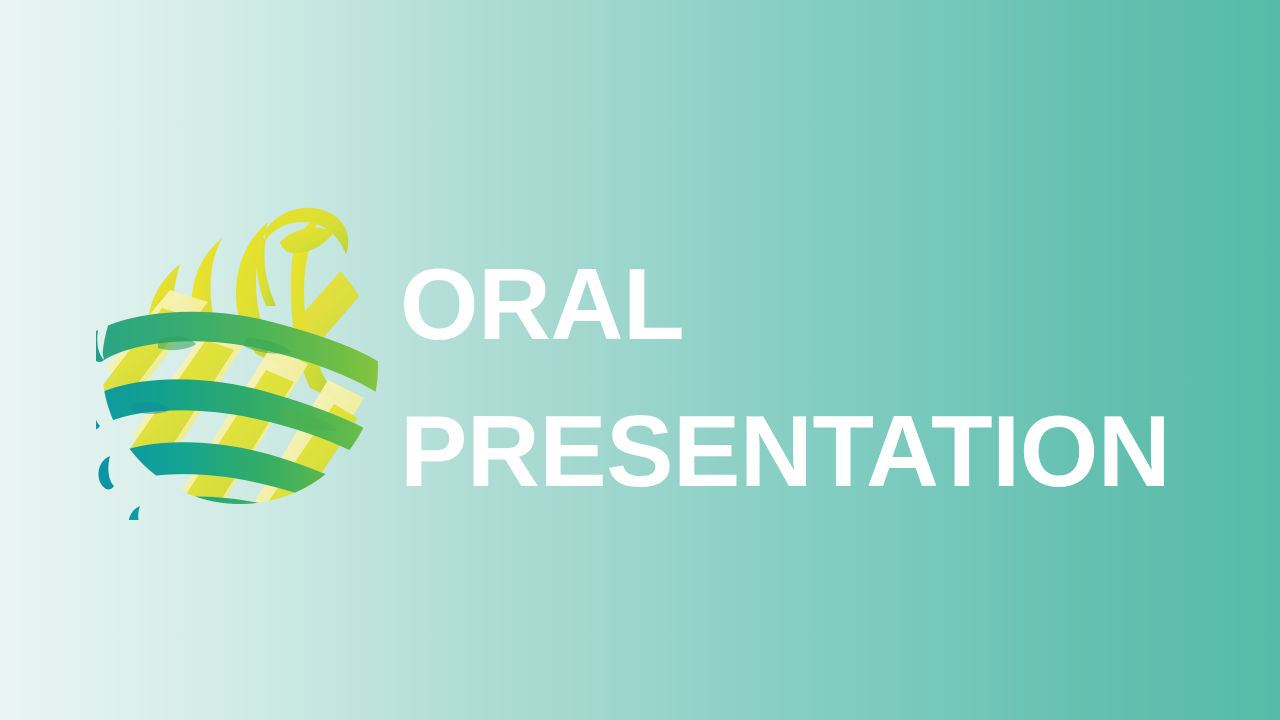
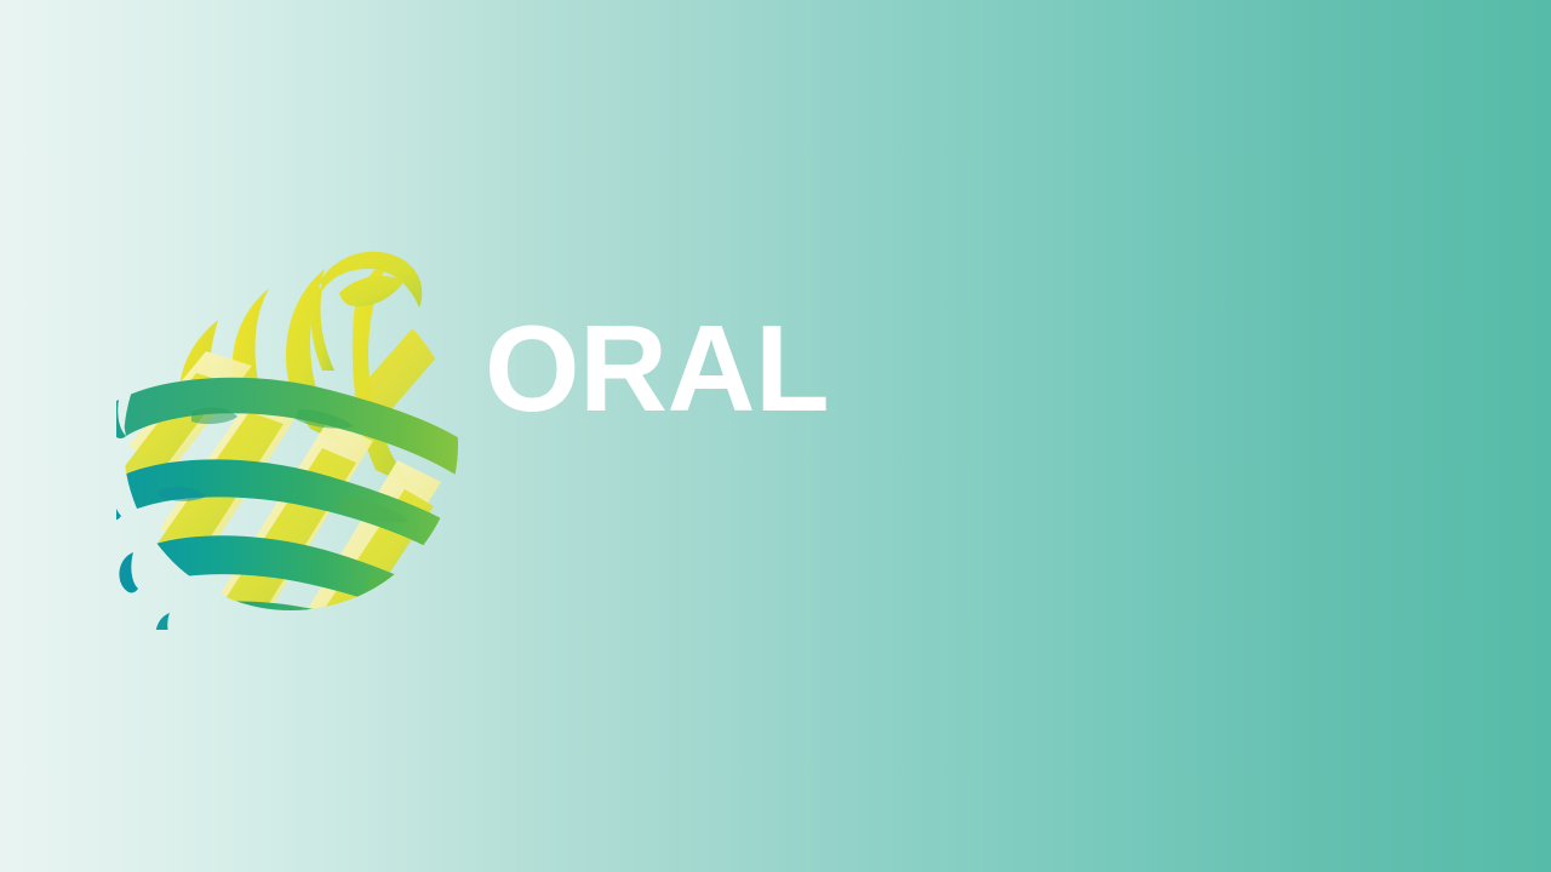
  ORAL
- PRESENTATION
